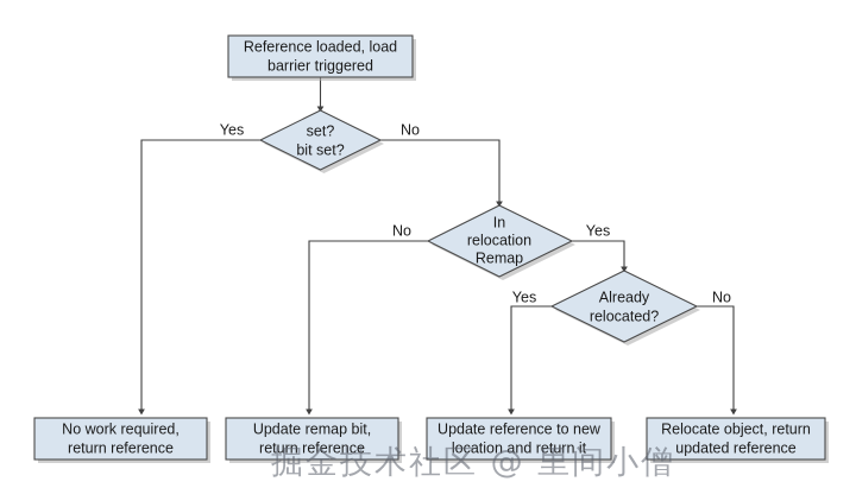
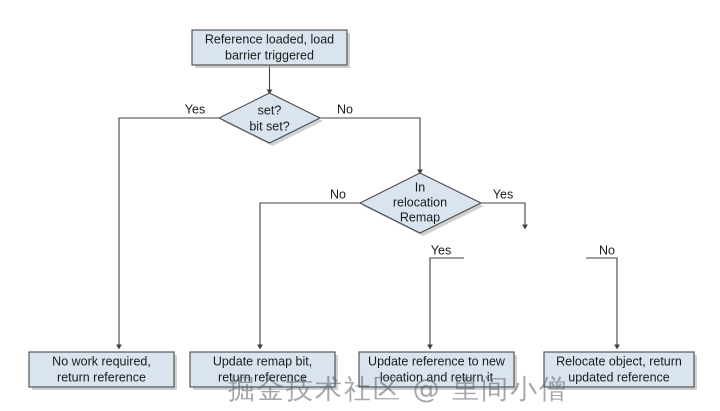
  Yes
  No
  No
  Yes
  Yes
  No
  Reference loaded, load
  barrier triggered
  set?
  bit set?
  In
  relocation
  Remap
- Already
- relocated?
  No work required,
  return reference
  Update remap bit,
  return reference
  Update reference to new
  location and return it
  Relocate object, return
  updated reference
  掘金技术社区 @ 里间小僧
